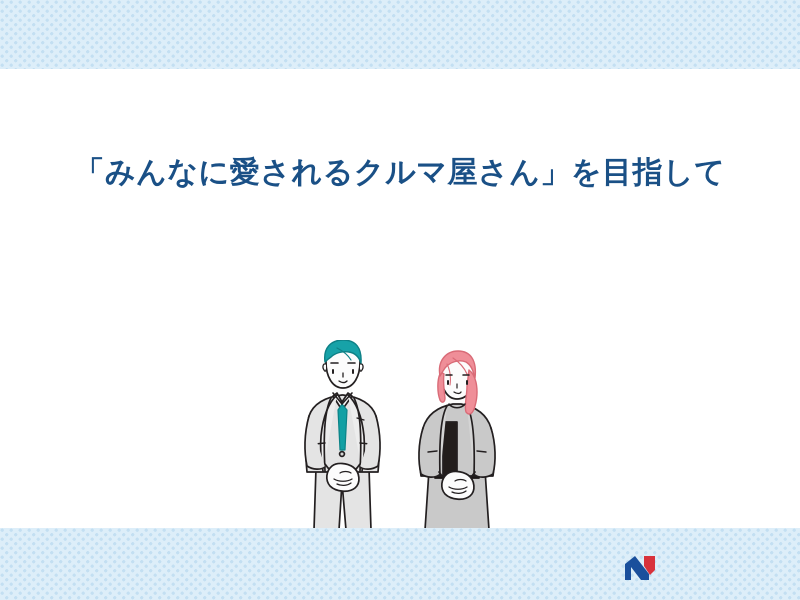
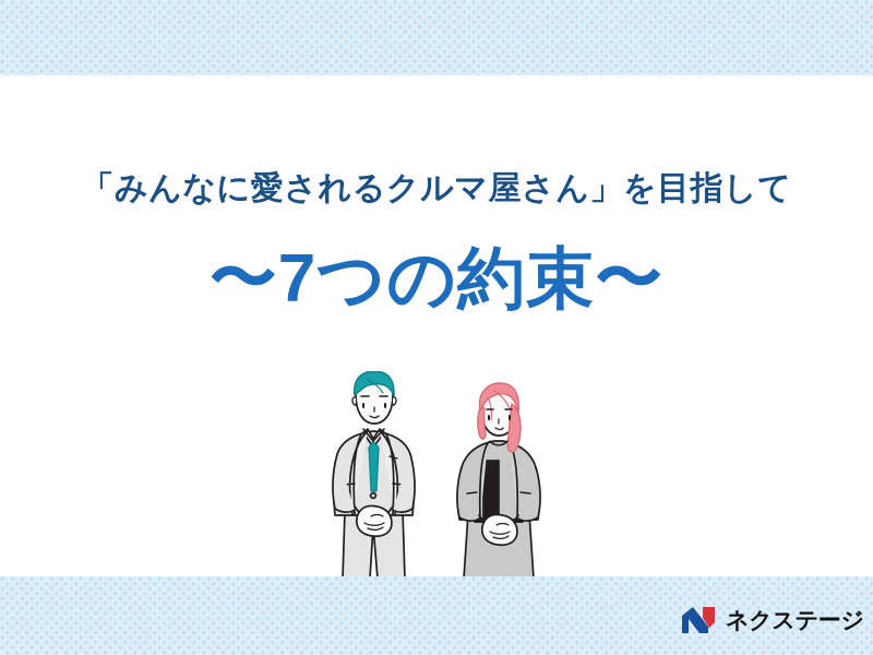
  「みんなに愛されるクルマ屋さん」を目指して
+ 〜7つの約束〜
+ ネクステージ
